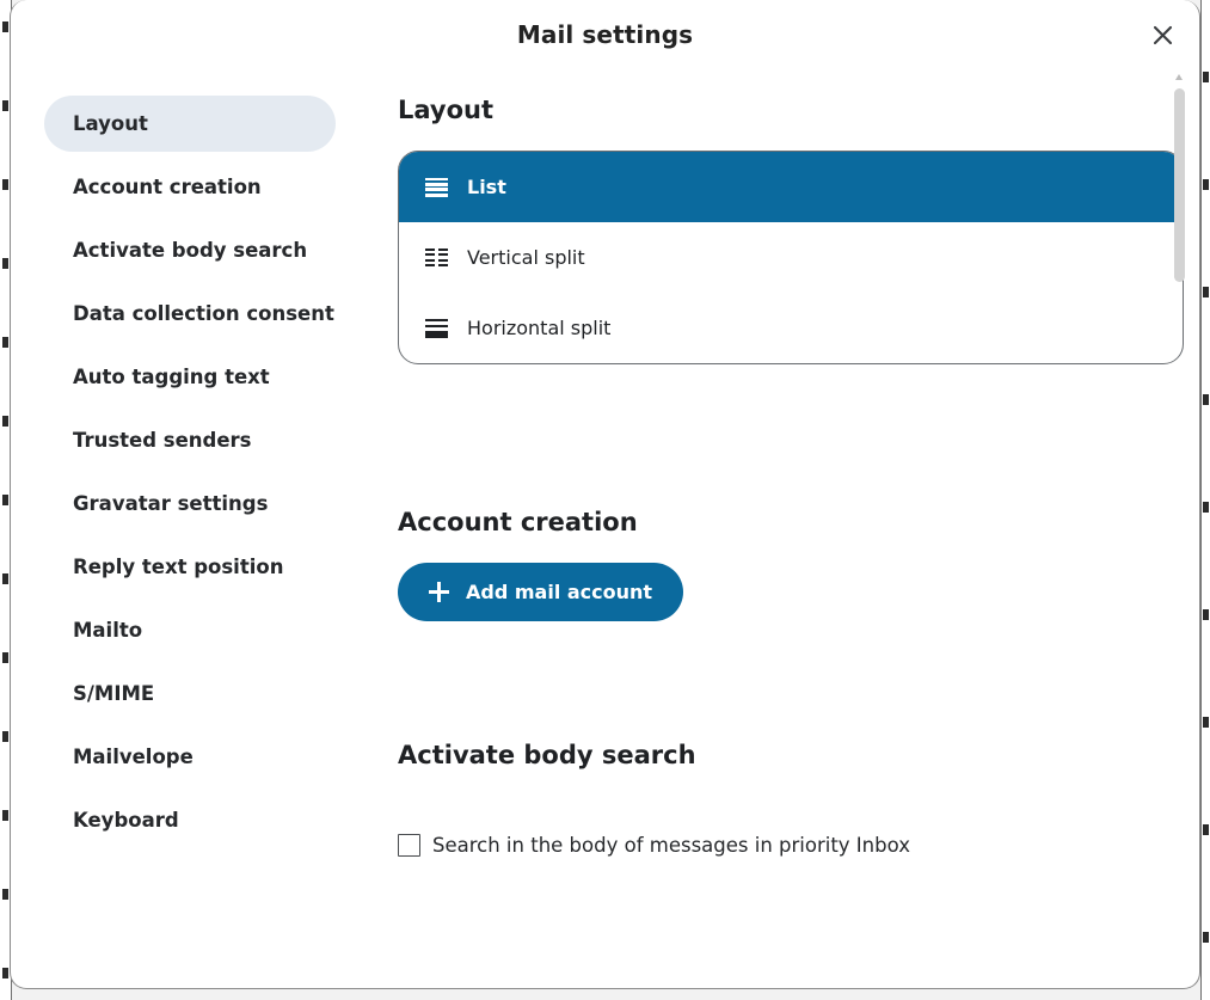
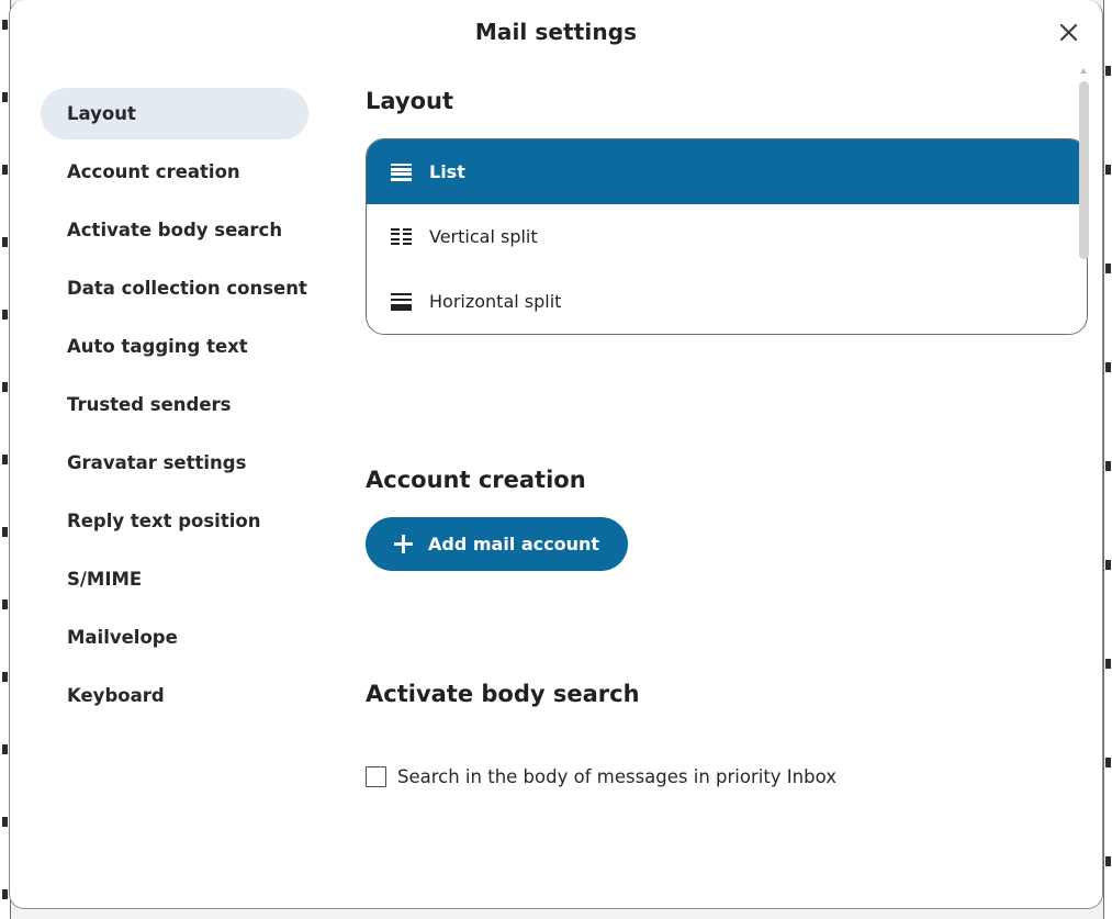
  Mail settings
  Layout
  Account creation
  Activate body search
  Data collection consent
  Auto tagging text
  Trusted senders
  Gravatar settings
  Reply text position
- Mailto
  S/MIME
  Mailvelope
  Keyboard
  Layout
  List
  Vertical split
  Horizontal split
  Account creation
  Add mail account
  Activate body search
  Search in the body of messages in priority Inbox
